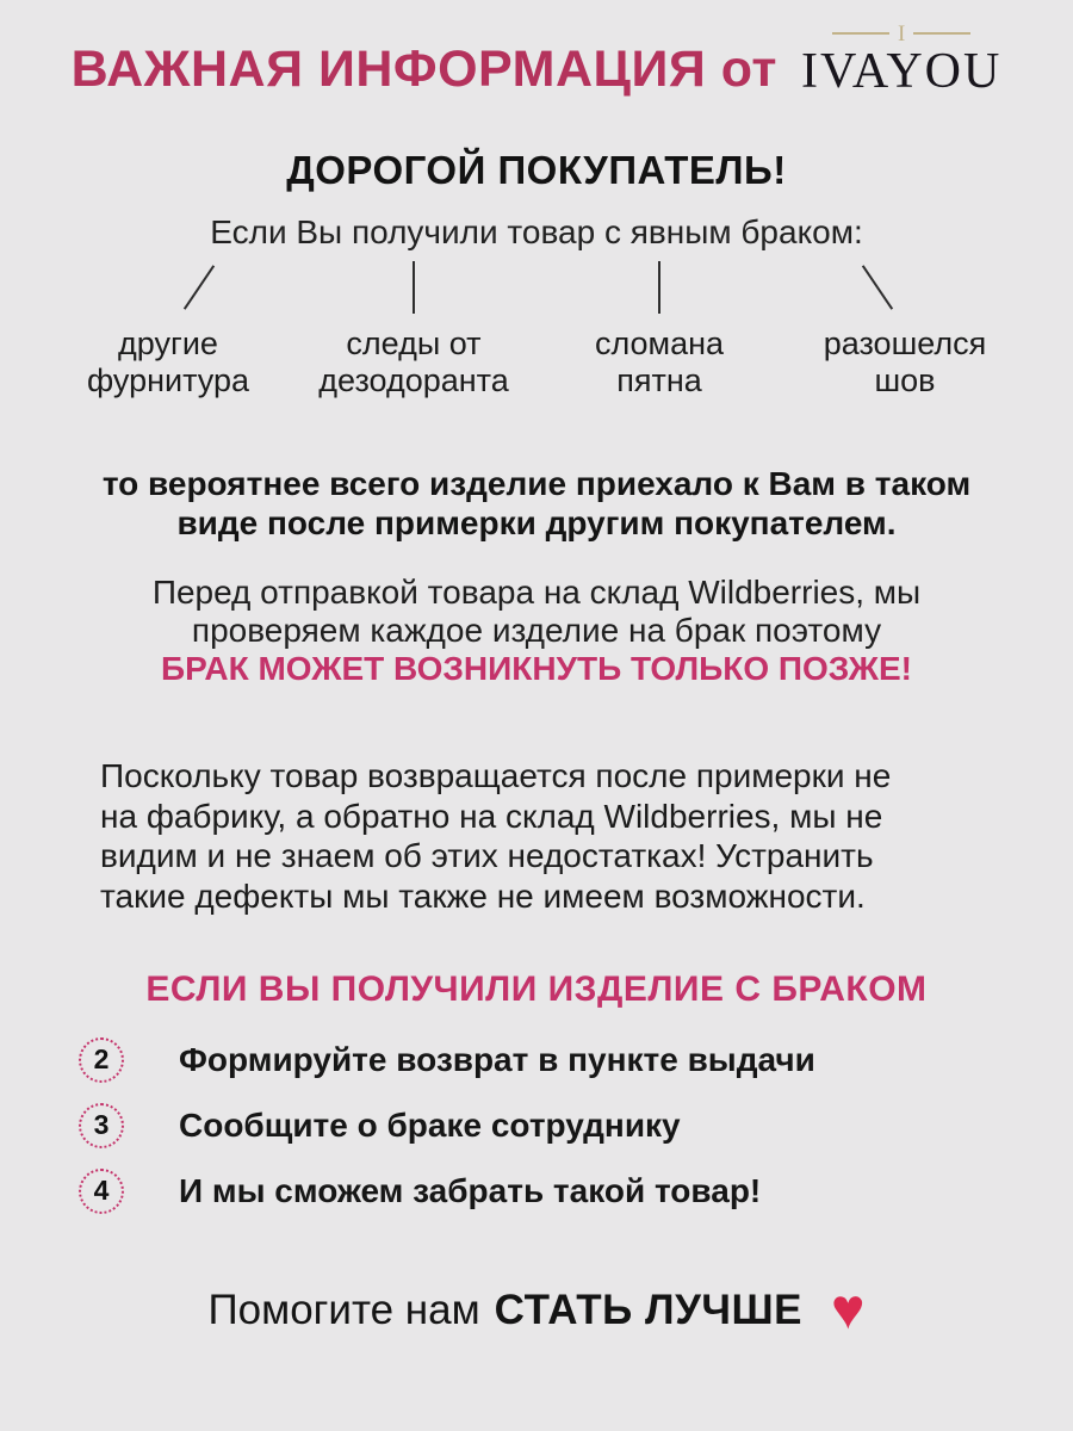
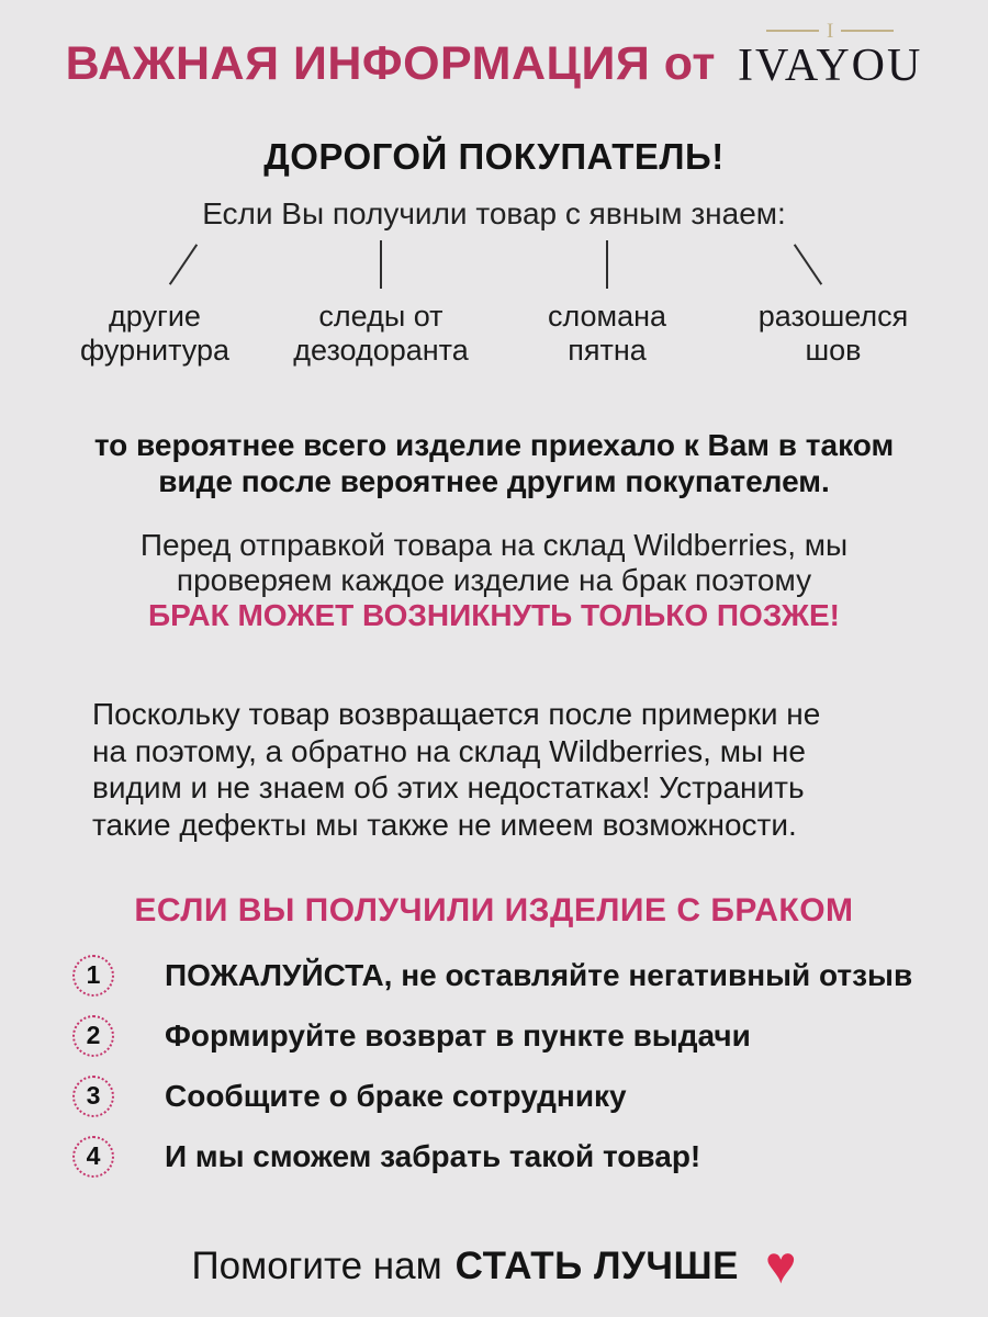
  ВАЖНАЯ ИНФОРМАЦИЯ от
  I
  IVAYOU
  ДОРОГОЙ ПОКУПАТЕЛЬ!
- Если Вы получили товар с явным браком:
+ Если Вы получили товар с явным знаем:
  другие
  фурнитура
  следы от
  дезодоранта
  сломана
  пятна
  разошелся
  шов
  то вероятнее всего изделие приехало к Вам в таком
- виде после примерки другим покупателем.
+ виде после вероятнее другим покупателем.
  Перед отправкой товара на склад Wildberries, мы
  проверяем каждое изделие на брак поэтому
  БРАК МОЖЕТ ВОЗНИКНУТЬ ТОЛЬКО ПОЗЖЕ!
  Поскольку товар возвращается после примерки не
- на фабрику, а обратно на склад Wildberries, мы не
+ на поэтому, а обратно на склад Wildberries, мы не
  видим и не знаем об этих недостатках! Устранить
  такие дефекты мы также не имеем возможности.
  ЕСЛИ ВЫ ПОЛУЧИЛИ ИЗДЕЛИЕ С БРАКОМ
+ 1
+ ПОЖАЛУЙСТА, не оставляйте негативный отзыв
  2
  Формируйте возврат в пункте выдачи
  3
  Сообщите о браке сотруднику
  4
  И мы сможем забрать такой товар!
  Помогите нам
  СТАТЬ ЛУЧШЕ
  ♥
